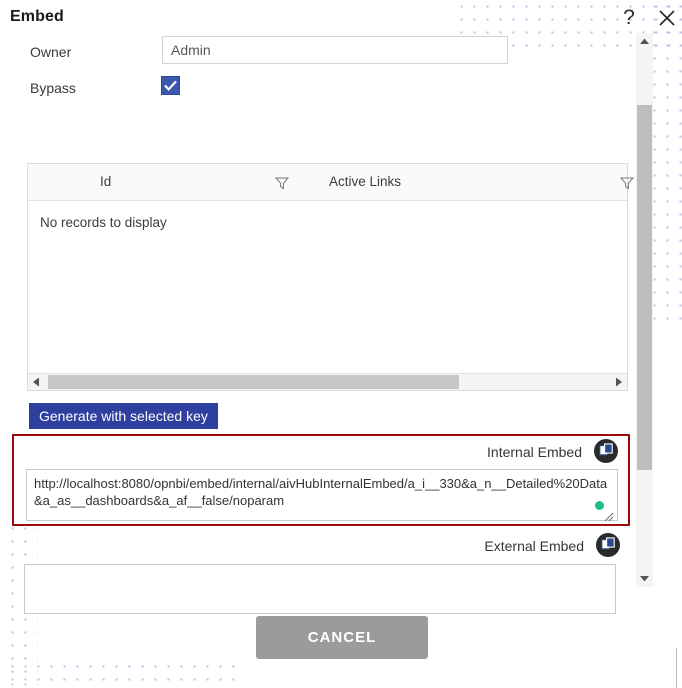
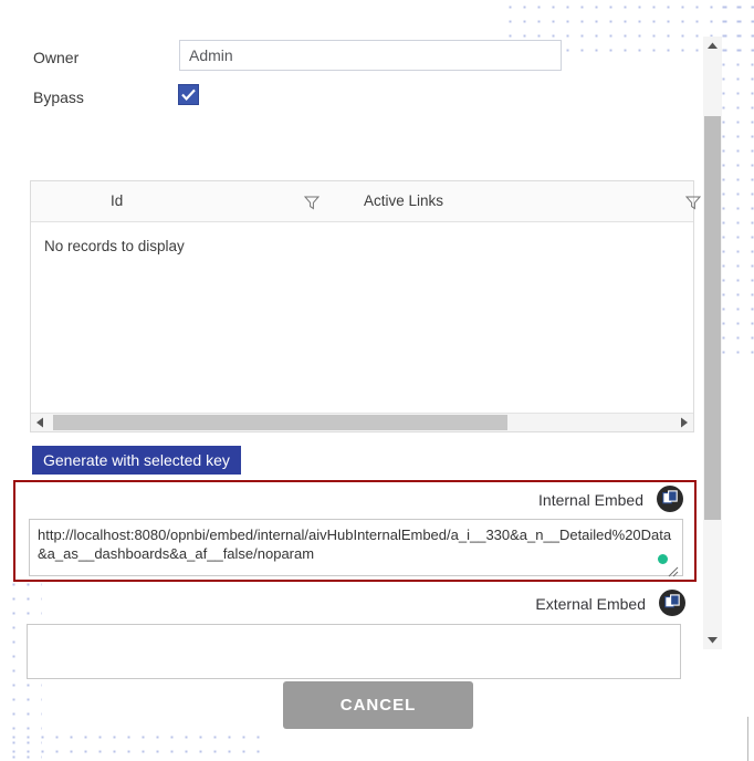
- Embed
- ?
  Owner
  Admin
  Bypass
  Id
  Active Links
  No records to display
  Generate with selected key
  Internal Embed
  External Embed
  CANCEL
